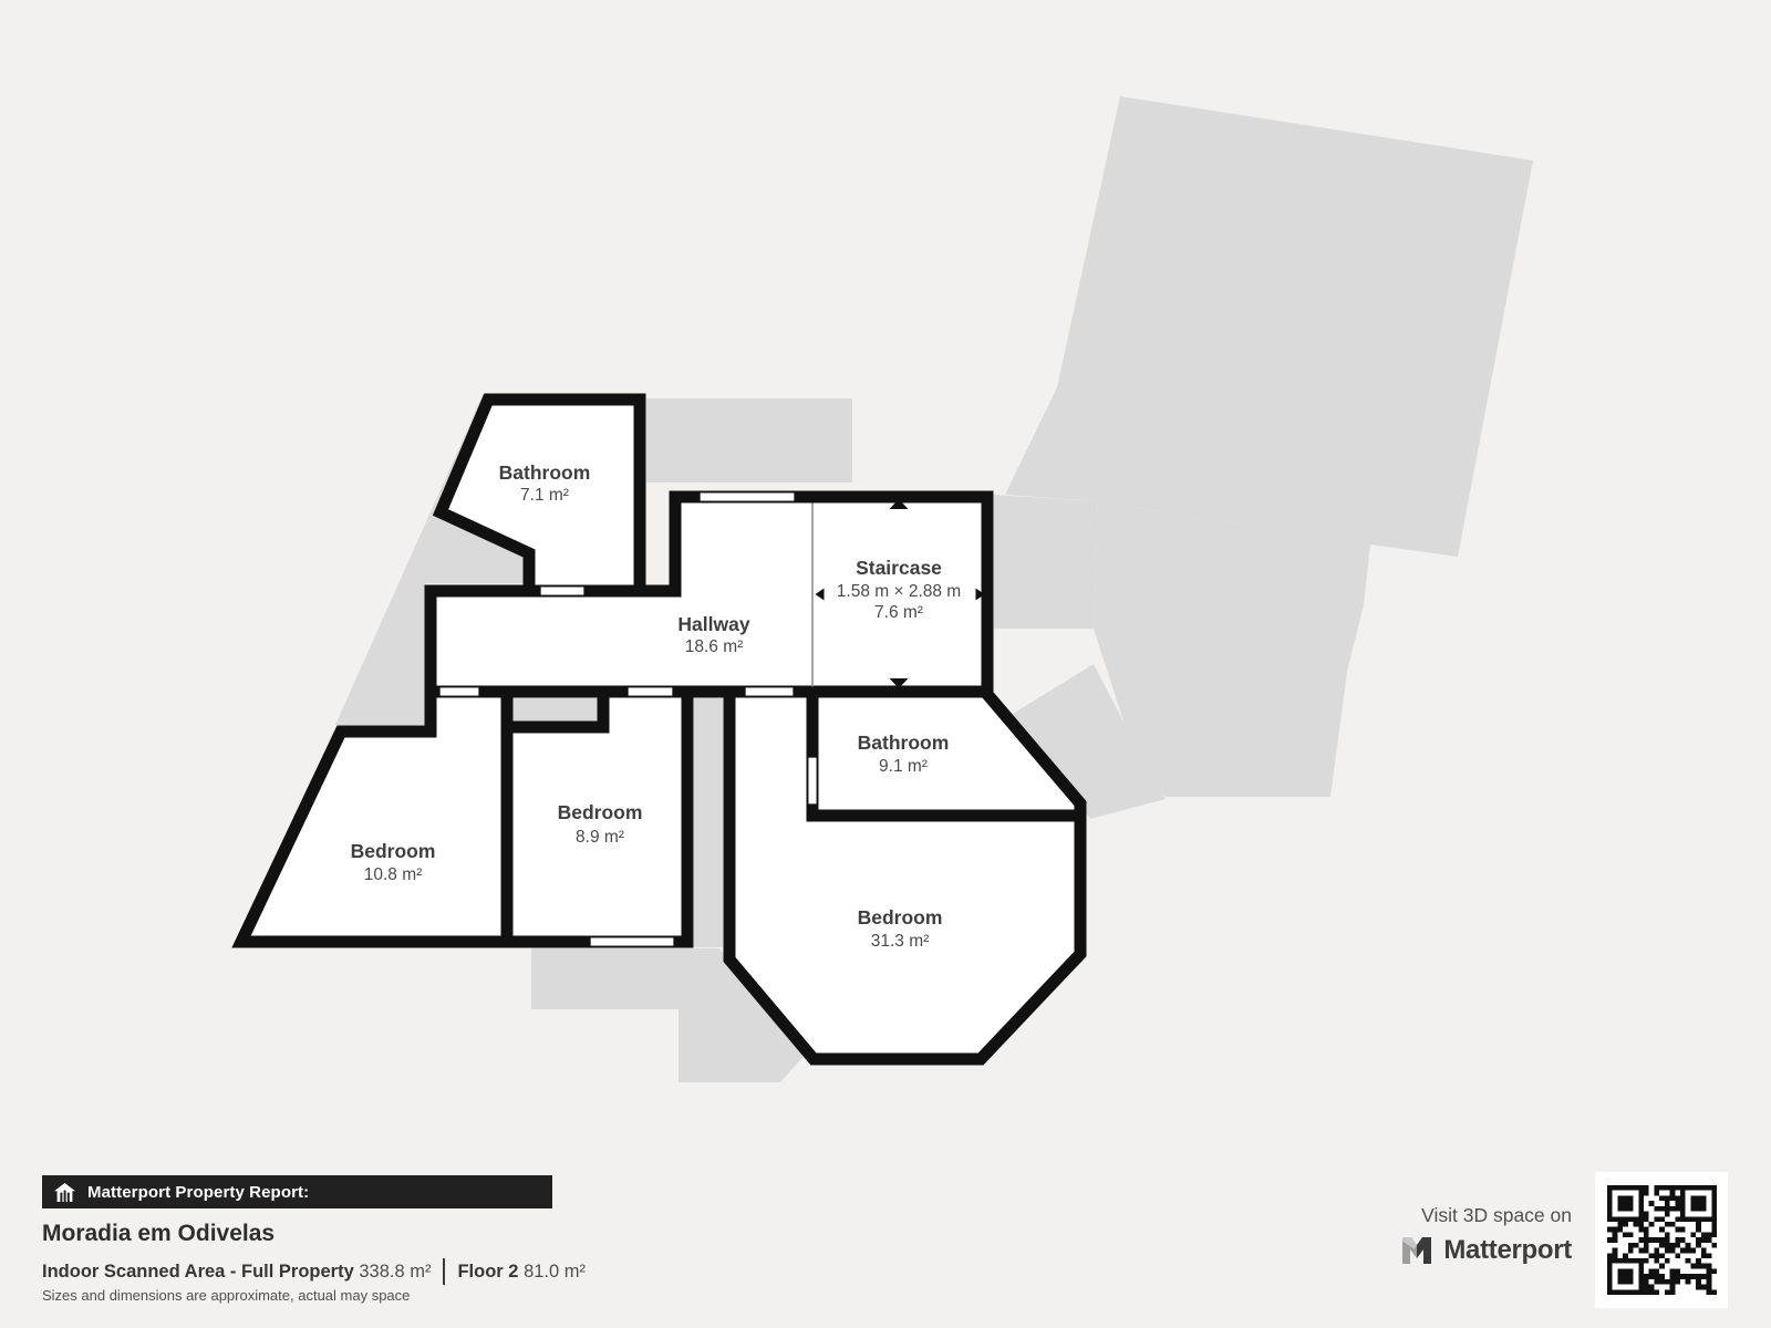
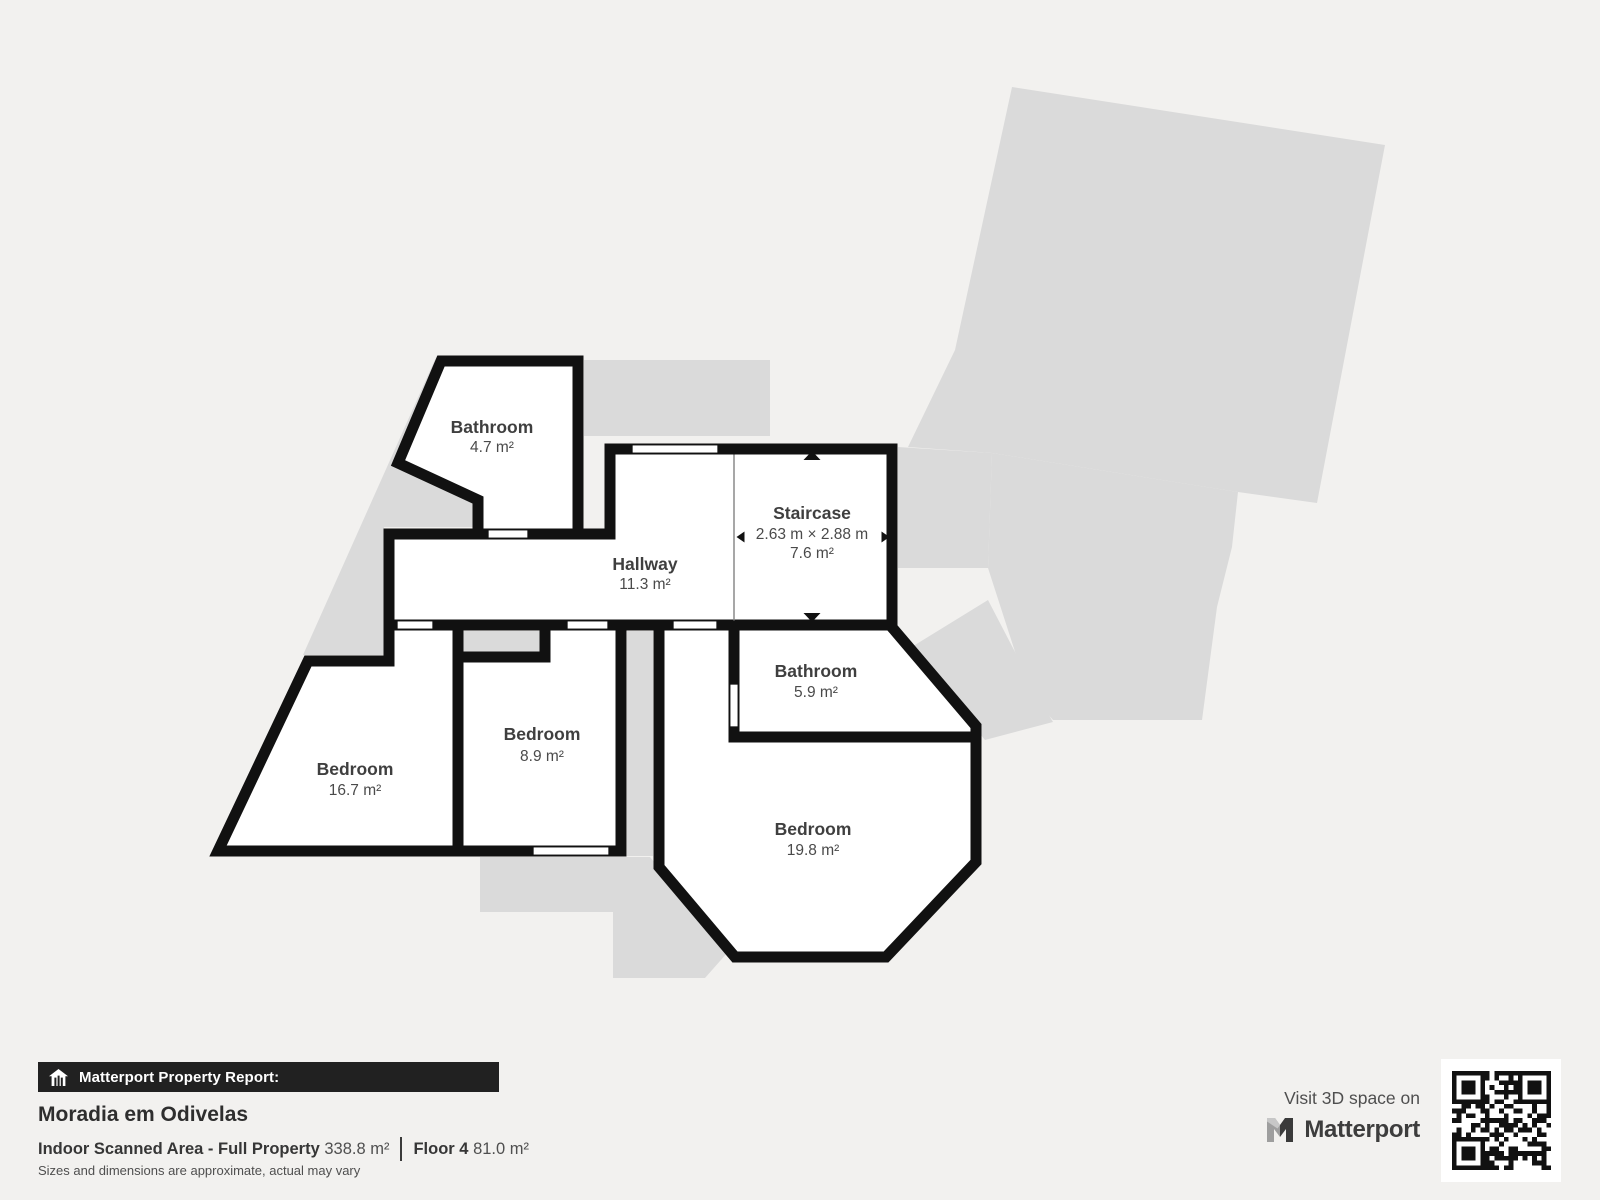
  Bathroom
- 7.1 m²
+ 4.7 m²
  Hallway
- 18.6 m²
+ 11.3 m²
  Staircase
- 1.58 m × 2.88 m
+ 2.63 m × 2.88 m
  7.6 m²
  Bathroom
- 9.1 m²
+ 5.9 m²
  Bedroom
  8.9 m²
  Bedroom
- 10.8 m²
+ 16.7 m²
  Bedroom
- 31.3 m²
+ 19.8 m²
  Matterport Property Report:
  Moradia em Odivelas
  Indoor Scanned Area - Full Property
  338.8 m²
- Floor 2
+ Floor 4
  81.0 m²
- Sizes and dimensions are approximate, actual may space
+ Sizes and dimensions are approximate, actual may vary
  Visit 3D space on
  Matterport
